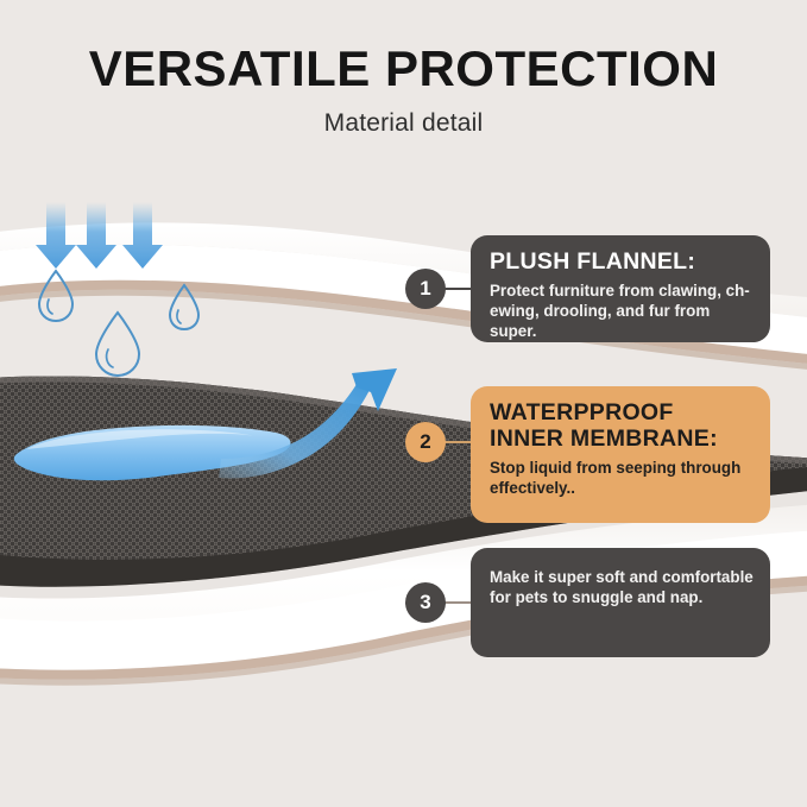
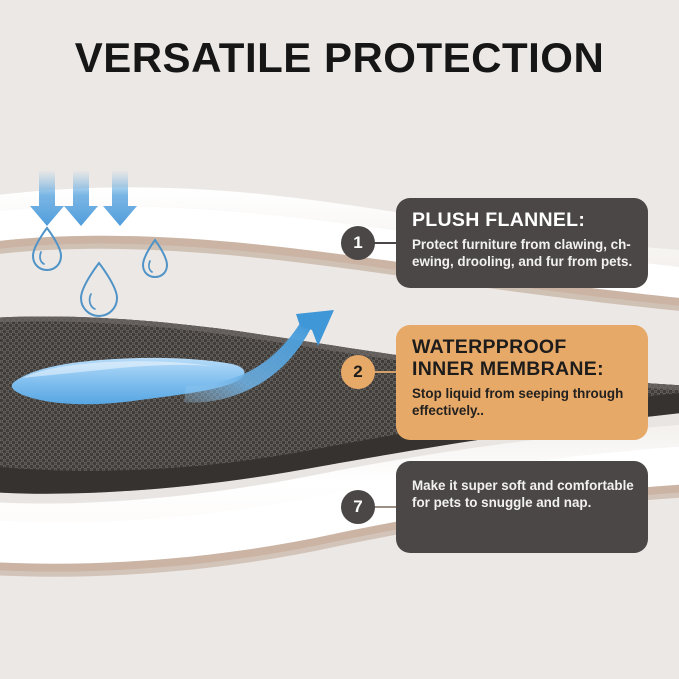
  VERSATILE PROTECTION
- Material detail
  PLUSH FLANNEL:
- Protect furniture from clawing, ch-ewing, drooling, and fur from super.
+ Protect furniture from clawing, ch-ewing, drooling, and fur from pets.
  WATERPPROOF INNER MEMBRANE:
  Stop liquid from seeping through effectively..
  Make it super soft and comfortable for pets to snuggle and nap.
  1
  2
- 3
+ 7
